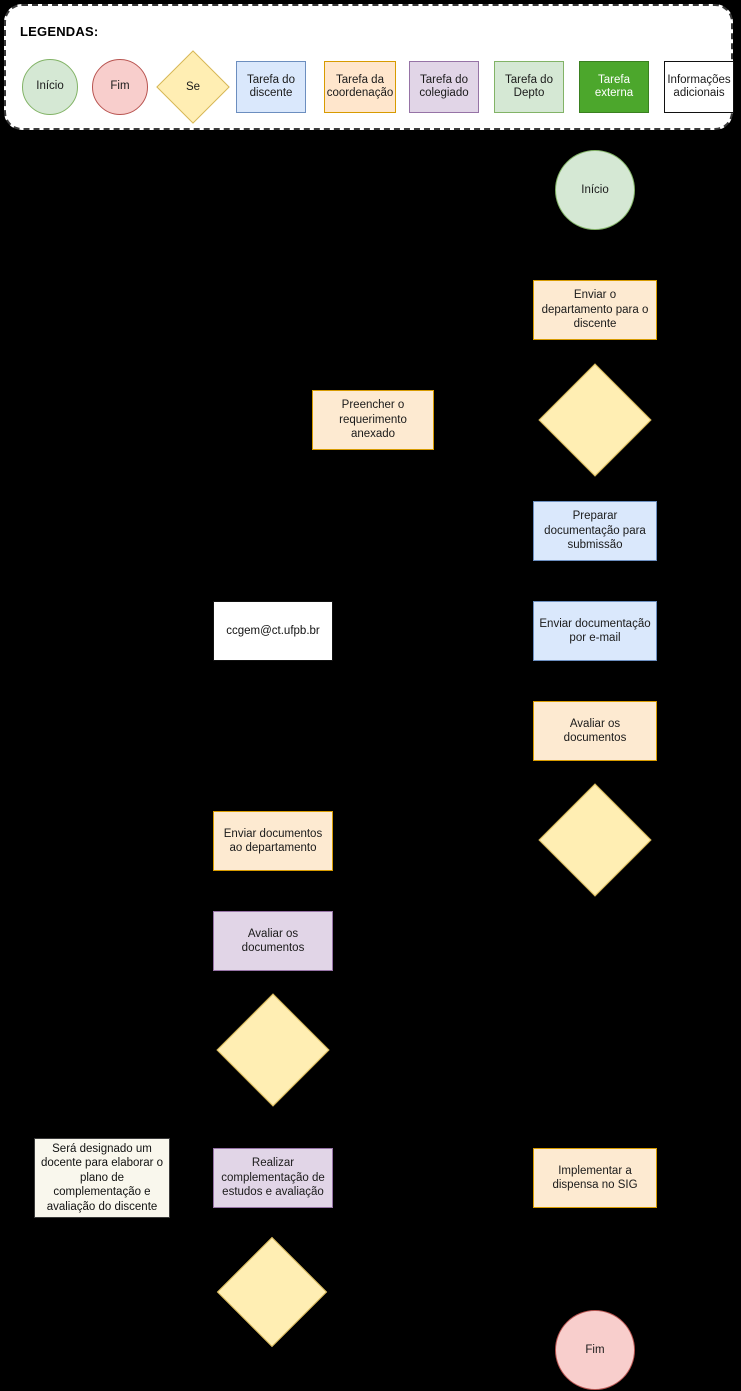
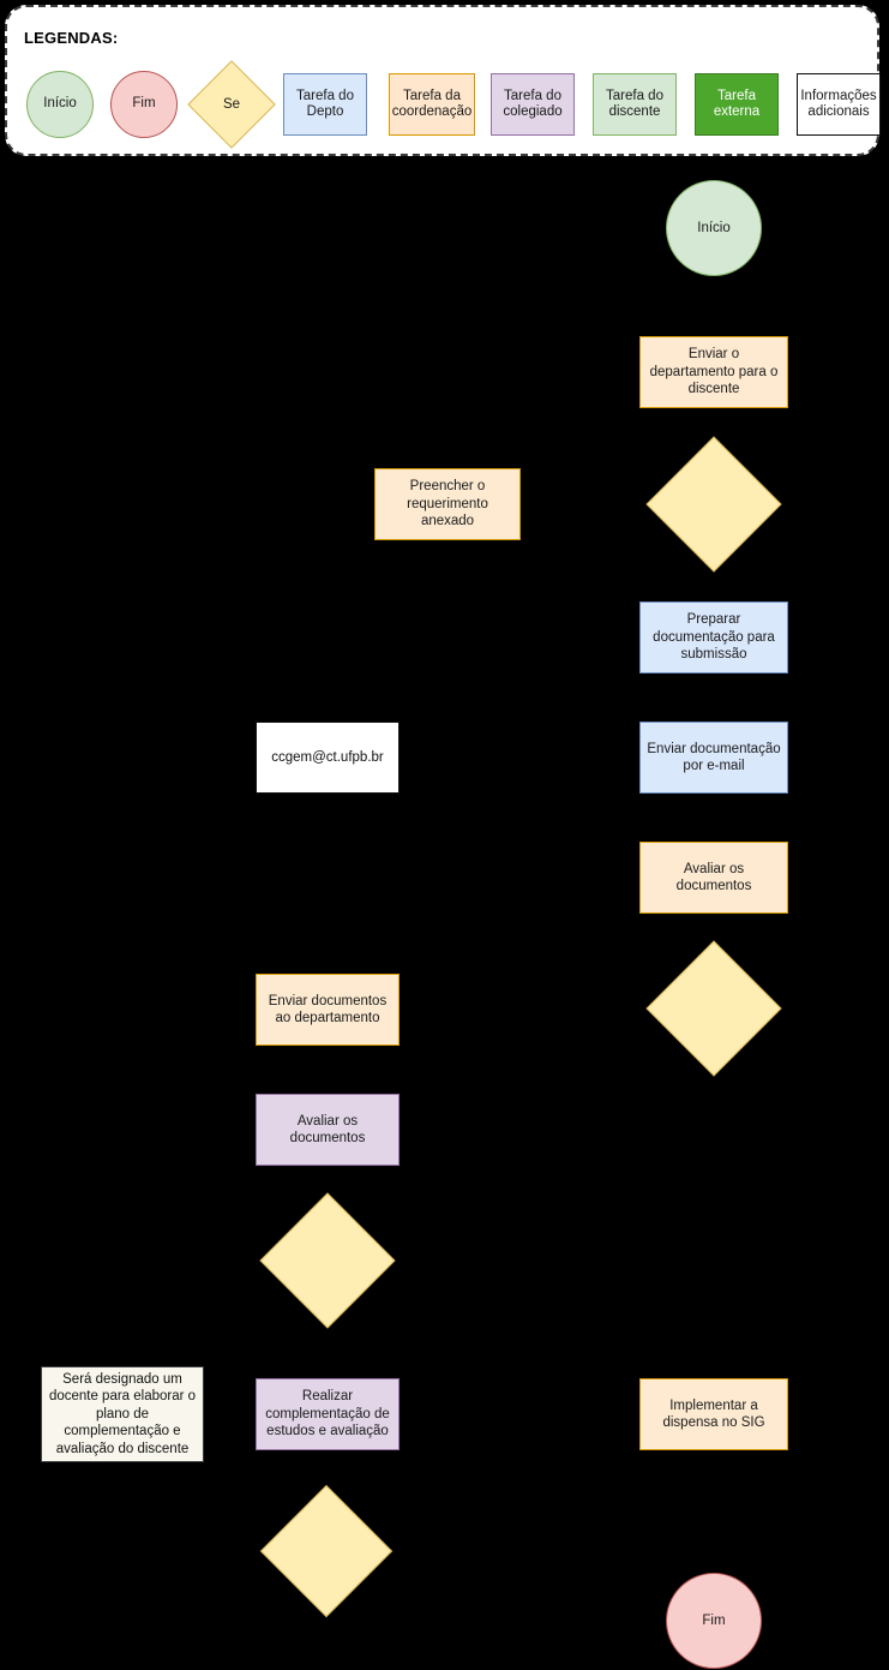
  LEGENDAS:
  Início
  Fim
  Se
- Tarefa do discente
+ Tarefa do Depto
  Tarefa da coordenação
  Tarefa do colegiado
- Tarefa do Depto
+ Tarefa do discente
  Tarefa externa
  Informações adicionais
  Início
  Enviar o departamento para o discente
  Preencher o requerimento anexado
  Preparar documentação para submissão
  Enviar documentação por e-mail
  ccgem@ct.ufpb.br
  Avaliar os documentos
  Enviar documentos ao departamento
  Avaliar os documentos
  Será designado um docente para elaborar o plano de complementação e avaliação do discente
  Realizar complementação de estudos e avaliação
  Implementar a dispensa no SIG
  Fim
